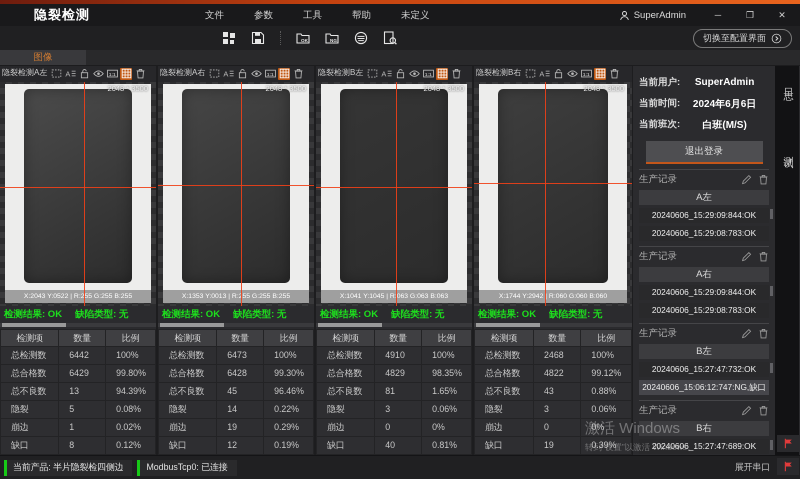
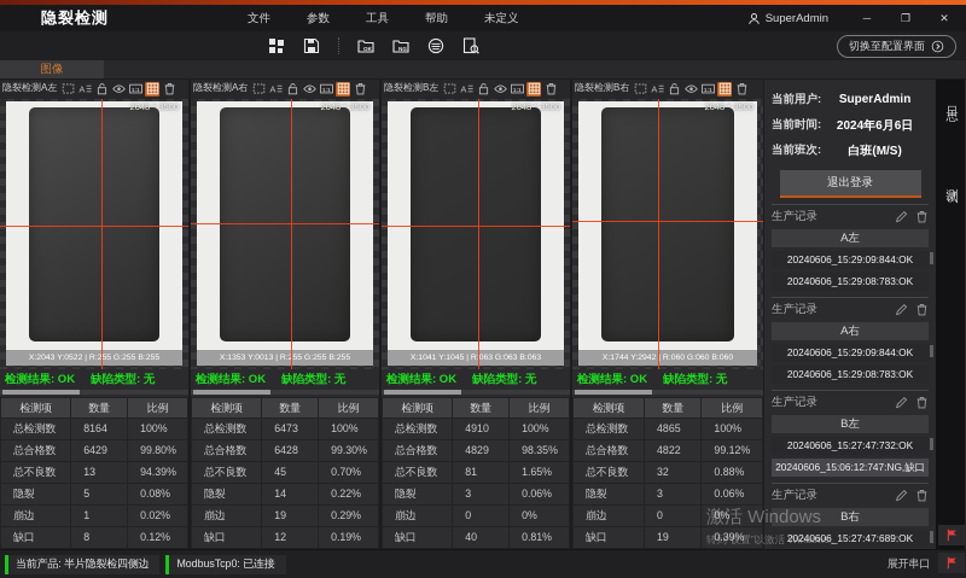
  隐裂检测
  文件
  参数
  工具
  帮助
  未定义
  SuperAdmin
  ─
  ❐
  ✕
  切换至配置界面
  图像
  隐裂检测A左
  A
  2048 * 3500
  检测结果: OK
  缺陷类型: 无
  检测项
  数量
  比例
  总检测数
- 6442
+ 8164
  100%
  总合格数
  6429
  99.80%
  总不良数
  13
  94.39%
  隐裂
  5
  0.08%
  崩边
  1
  0.02%
  缺口
  8
  0.12%
  隐裂检测A右
  A
  2048 * 3500
  检测结果: OK
  缺陷类型: 无
  检测项
  数量
  比例
  总检测数
  6473
  100%
  总合格数
  6428
  99.30%
  总不良数
  45
- 96.46%
+ 0.70%
  隐裂
  14
  0.22%
  崩边
  19
  0.29%
  缺口
  12
  0.19%
  隐裂检测B左
  A
  2048 * 3500
  检测结果: OK
  缺陷类型: 无
  检测项
  数量
  比例
  总检测数
  4910
  100%
  总合格数
  4829
  98.35%
  总不良数
  81
  1.65%
  隐裂
  3
  0.06%
  崩边
  0
  0%
  缺口
  40
  0.81%
  隐裂检测B右
  A
  2048 * 3500
  检测结果: OK
  缺陷类型: 无
  检测项
  数量
  比例
  总检测数
- 2468
+ 4865
  100%
  总合格数
  4822
  99.12%
  总不良数
- 43
+ 32
  0.88%
  隐裂
  3
  0.06%
  崩边
  0
  0%
  缺口
  19
  0.39%
  当前用户:
  SuperAdmin
  当前时间:
  2024年6月6日
  当前班次:
  白班(M/S)
  退出登录
  生产记录
  A左
  20240606_15:29:09:844:OK
  20240606_15:29:08:783:OK
  生产记录
  A右
  20240606_15:29:09:844:OK
  20240606_15:29:08:783:OK
  生产记录
  B左
  20240606_15:27:47:732:OK
  20240606_15:06:12:747:NG,缺口
  生产记录
  B右
  20240606_15:27:47:689:OK
  当前产品: 半片隐裂检四侧边
  ModbusTcp0: 已连接
  展开串口
  激活 Windows
  转到“设置”以激活 Windows。
